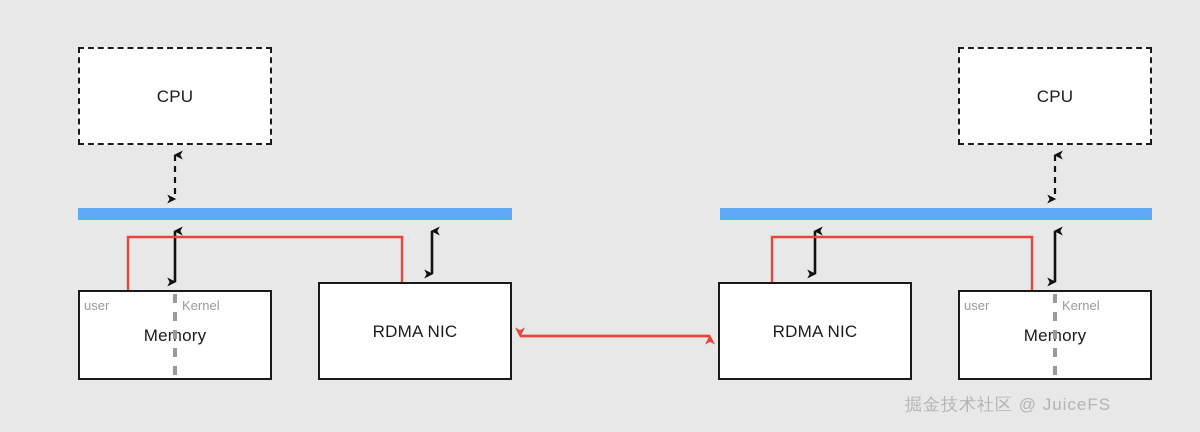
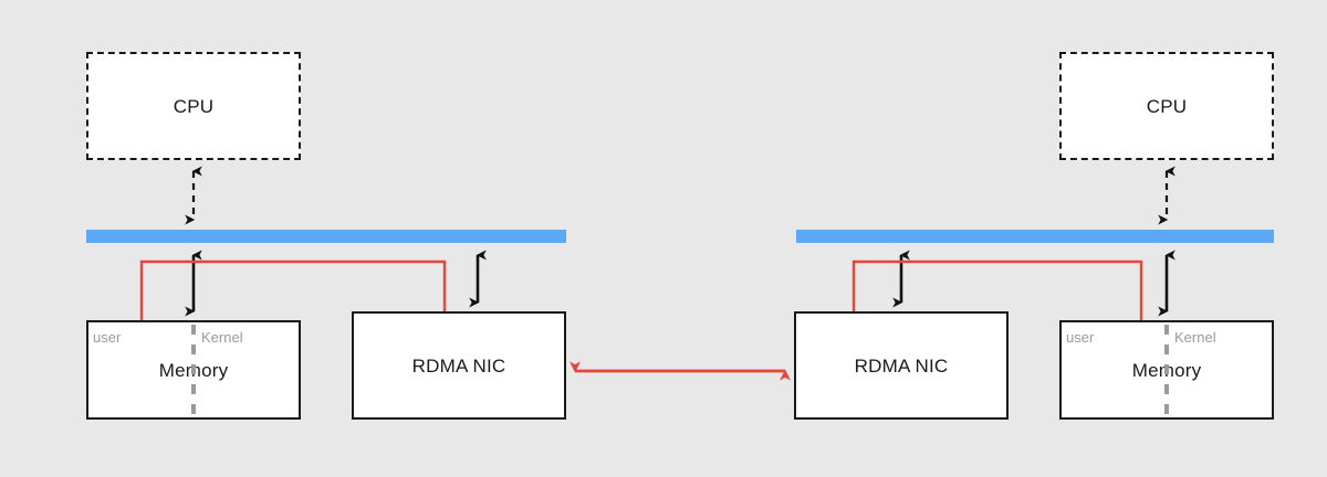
  CPU
  Meory
  user
  Kernel
  RDMA NIC
  CPU
  RDMA NIC
  Meory
  user
  Kernel
- 掘金技术社区 @ JuiceFS
